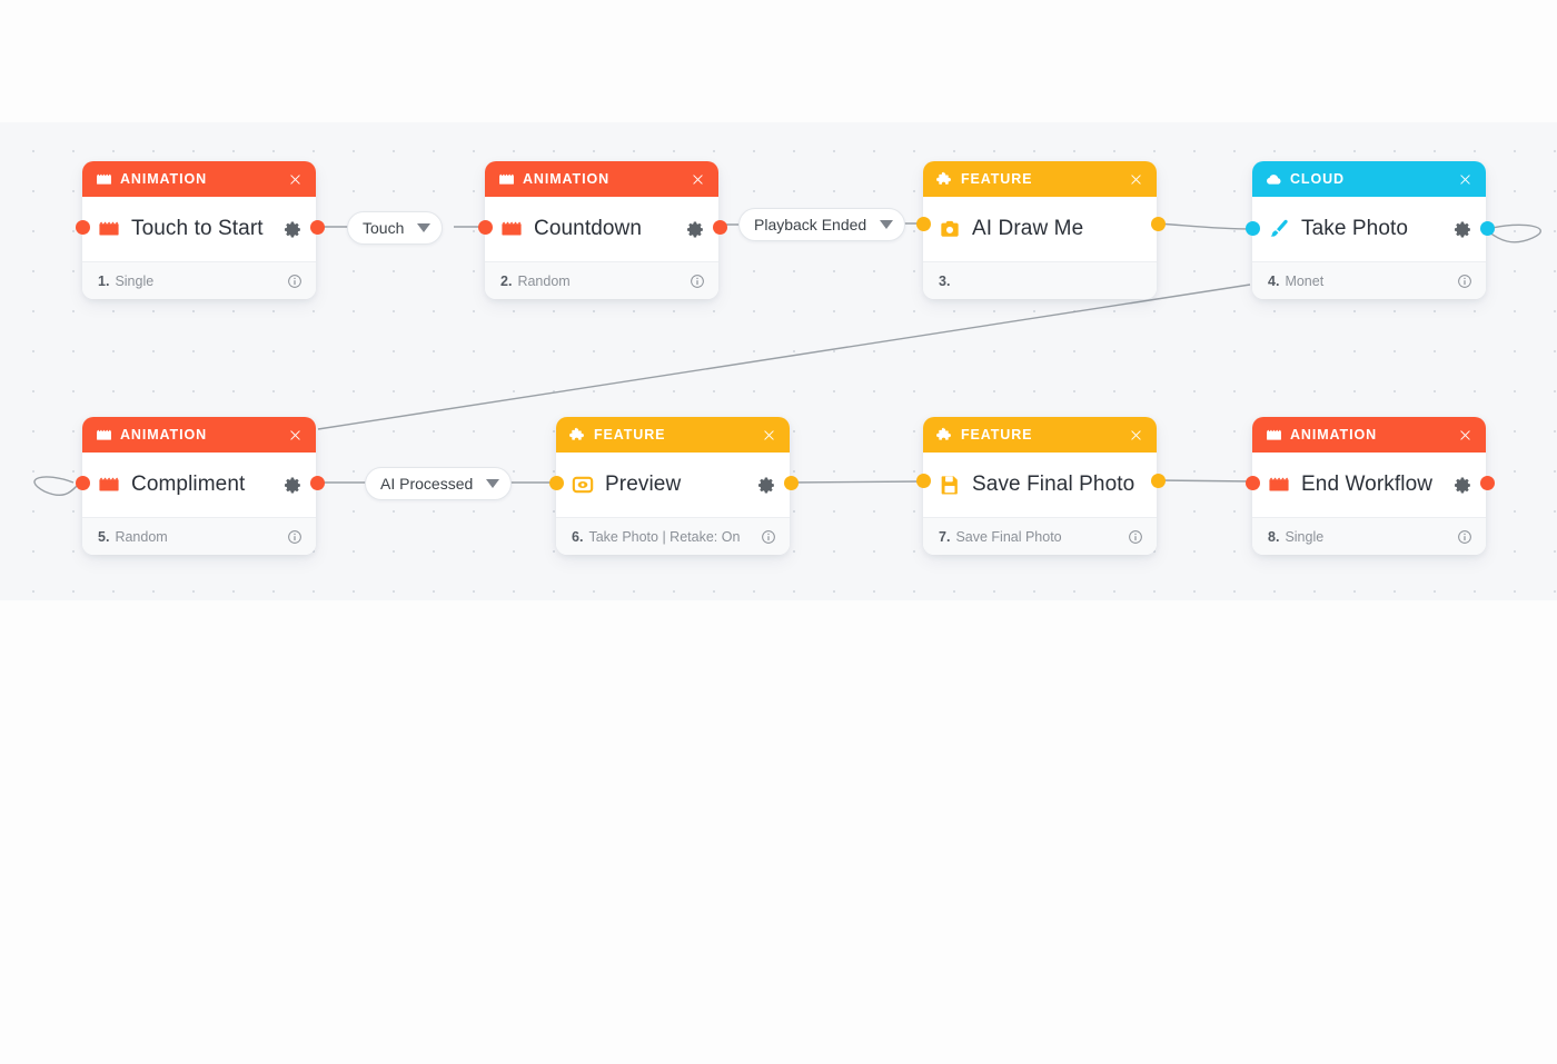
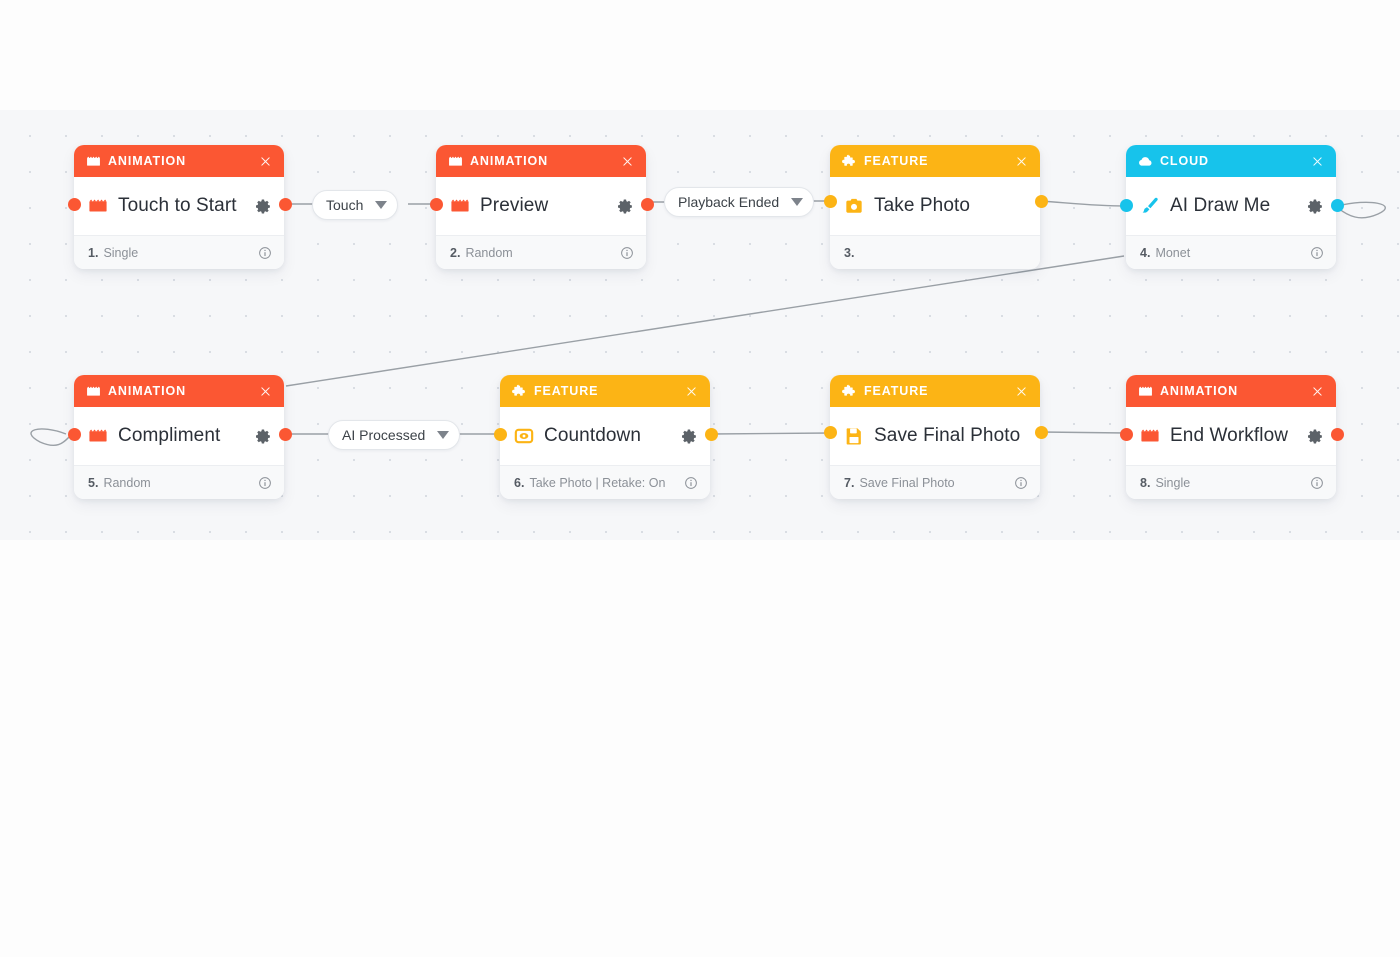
  ANIMATION
  Touch to Start
  1.
  Single
  ANIMATION
- Countdown
+ Preview
  2.
  Random
  FEATURE
- AI Draw Me
+ Take Photo
  3.
  CLOUD
- Take Photo
+ AI Draw Me
  4.
  Monet
  ANIMATION
  Compliment
  5.
  Random
  FEATURE
- Preview
+ Countdown
  6.
  Take Photo | Retake: On
  FEATURE
  Save Final Photo
  7.
  Save Final Photo
  ANIMATION
  End Workflow
  8.
  Single
  Touch
  Playback Ended
  AI Processed
